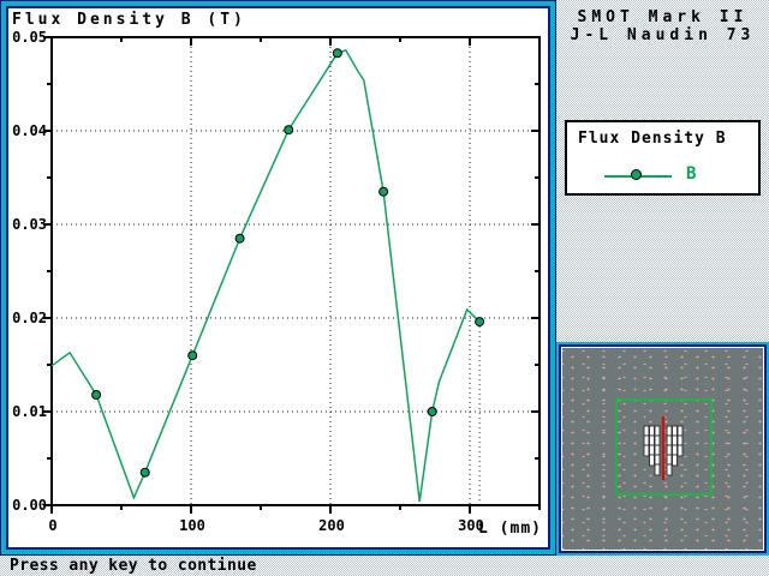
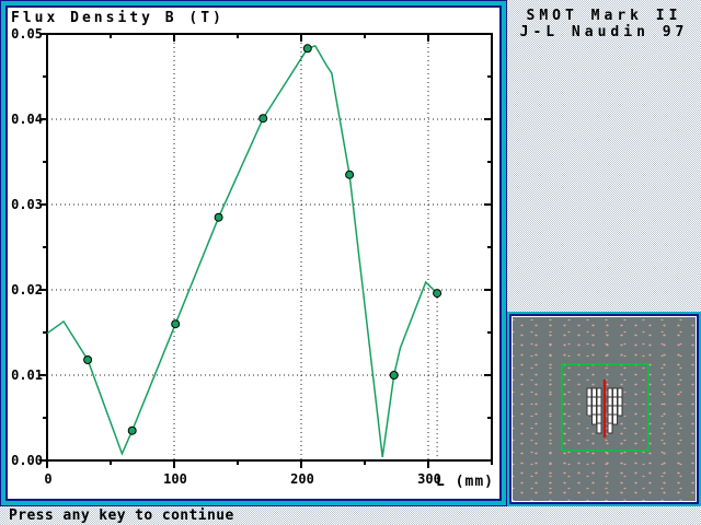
  Flux Density B (T)
  0.00
  0.01
  0.02
  0.03
  0.04
  0.05
  0
  100
  200
  300
  L (mm)
  SMOT Mark II
- J-L Naudin 73
+ J-L Naudin 97
- Flux Density B
- B
  Press any key to continue
